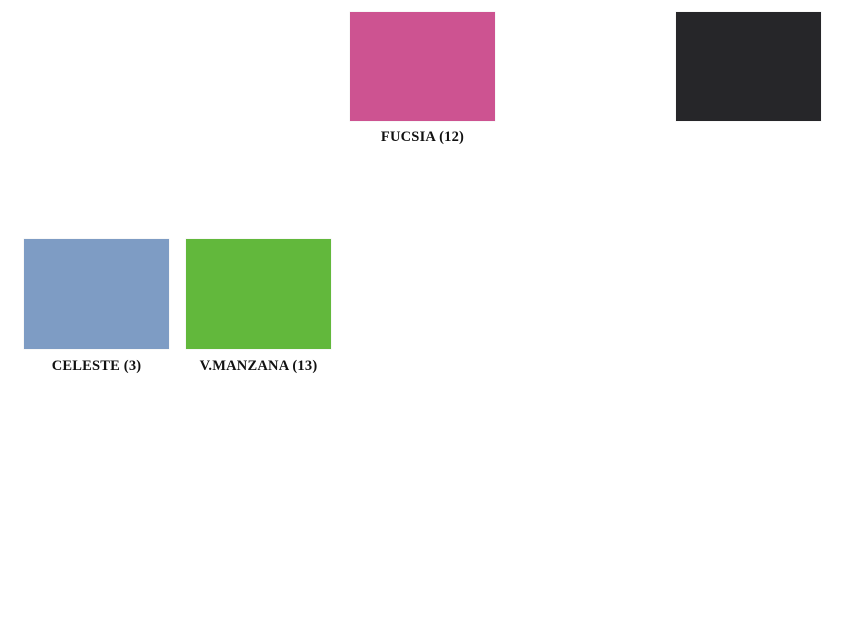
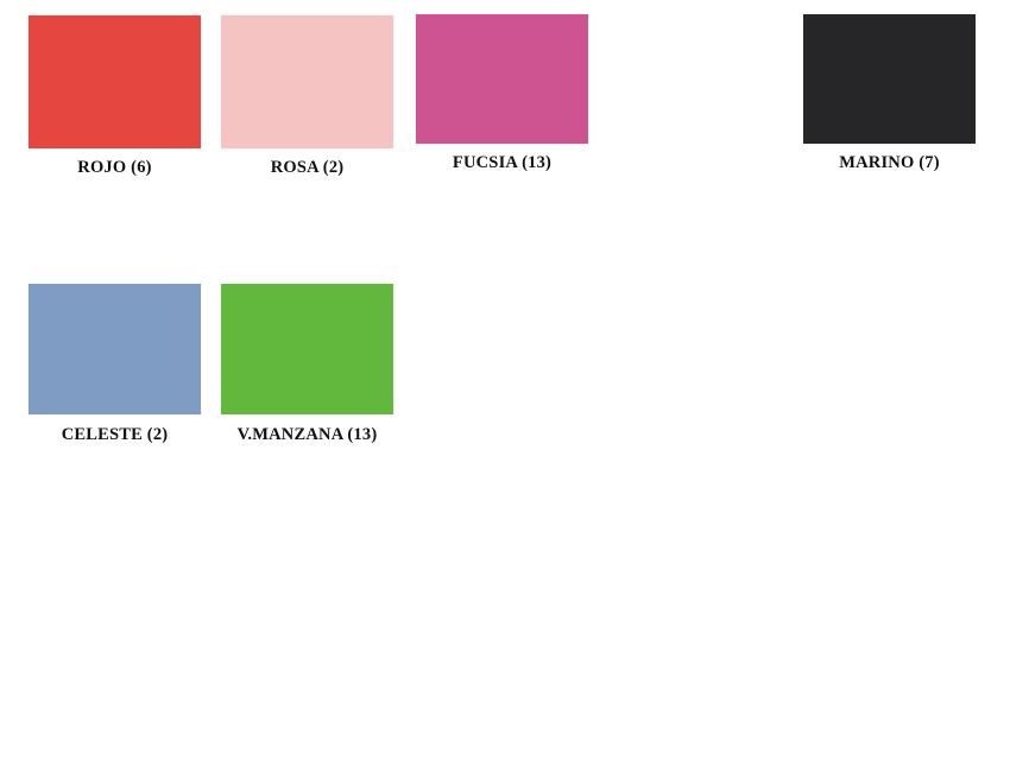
+ ROJO (6)
+ ROSA (2)
- FUCSIA (12)
+ FUCSIA (13)
+ MARINO (7)
- CELESTE (3)
+ CELESTE (2)
  V.MANZANA (13)
